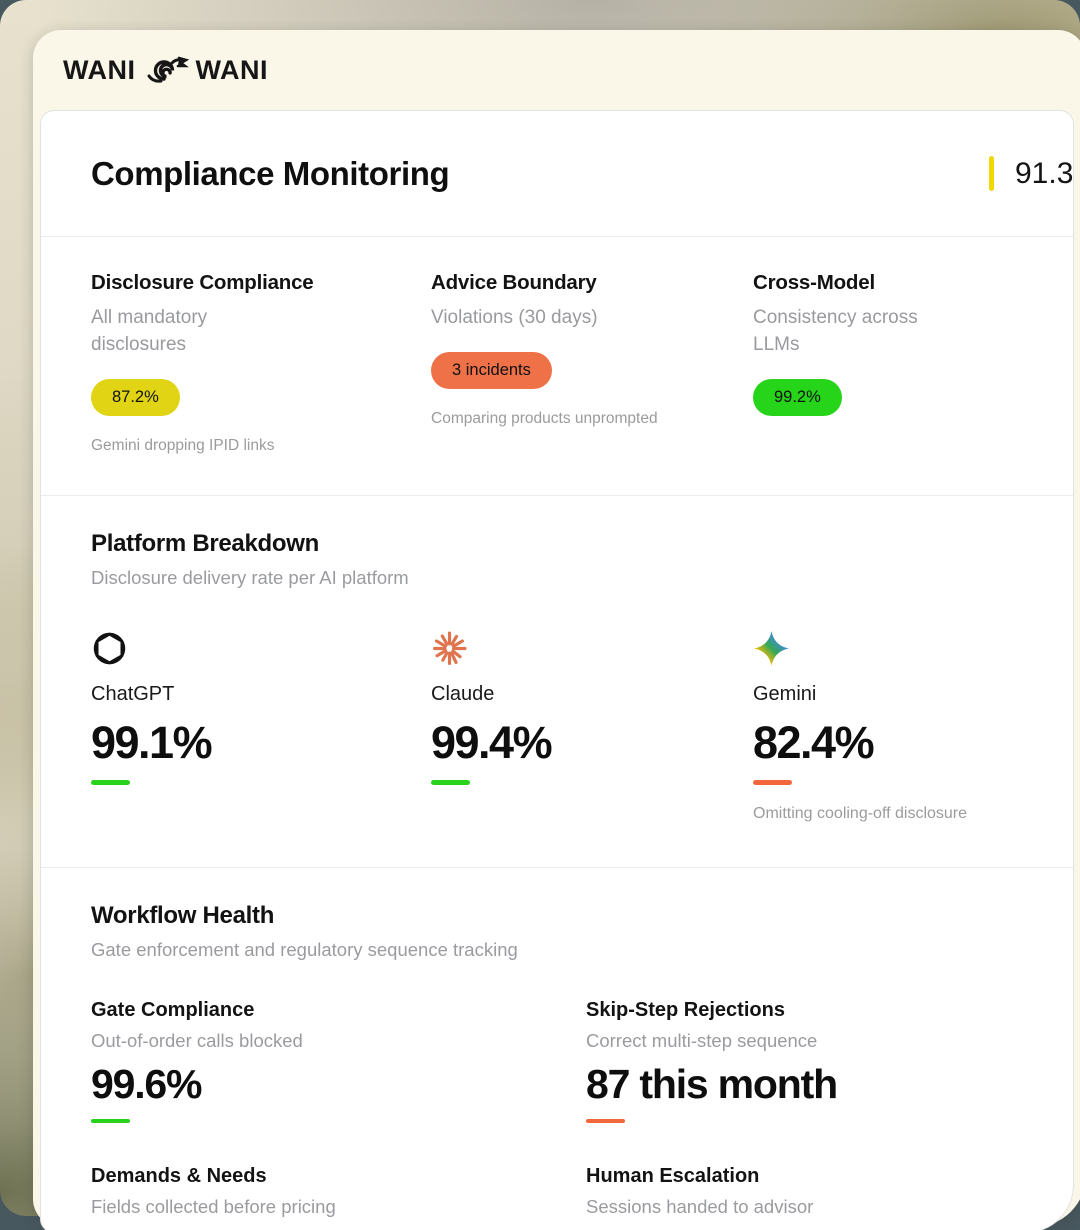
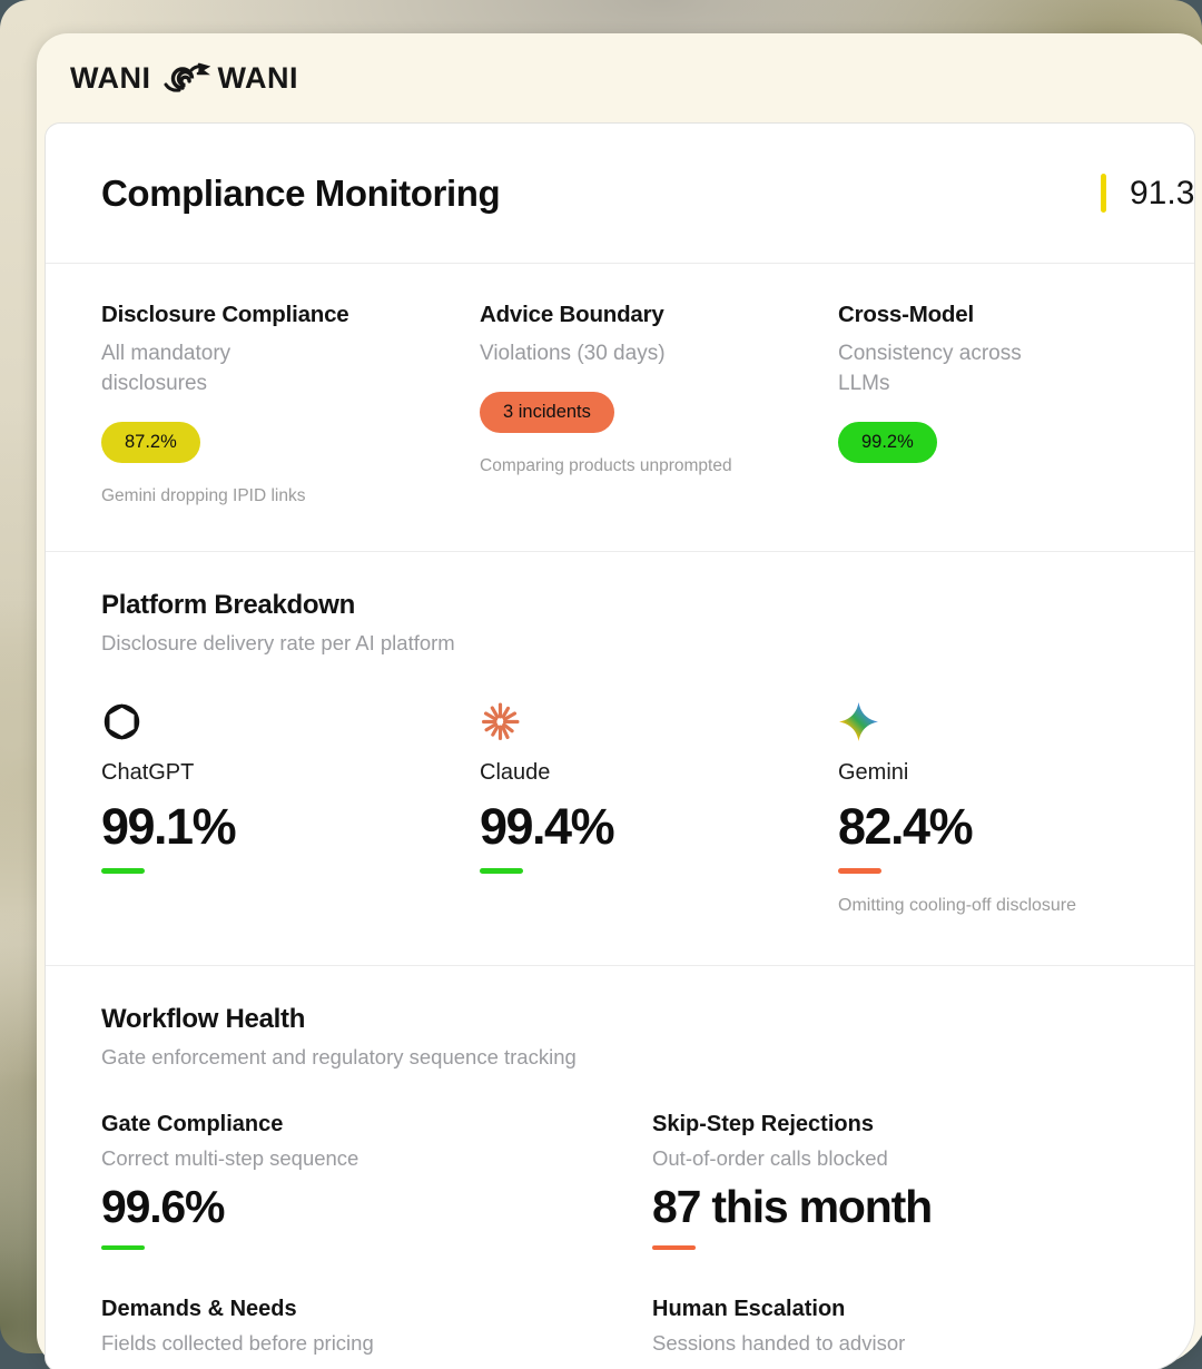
  WANI
  WANI
  Compliance Monitoring
  91.3
  Disclosure Compliance
  All mandatory disclosures
  87.2%
  Gemini dropping IPID links
  Advice Boundary
  Violations (30 days)
  3 incidents
  Comparing products unprompted
  Cross-Model
  Consistency across LLMs
  99.2%
  Platform Breakdown
  Disclosure delivery rate per AI platform
  ChatGPT
  99.1%
  Claude
  99.4%
  Gemini
  82.4%
  Omitting cooling-off disclosure
  Workflow Health
  Gate enforcement and regulatory sequence tracking
  Gate Compliance
- Out-of-order calls blocked
+ Correct multi-step sequence
  99.6%
  Skip-Step Rejections
- Correct multi-step sequence
+ Out-of-order calls blocked
  87 this month
  Demands & Needs
  Fields collected before pricing
  Human Escalation
  Sessions handed to advisor
